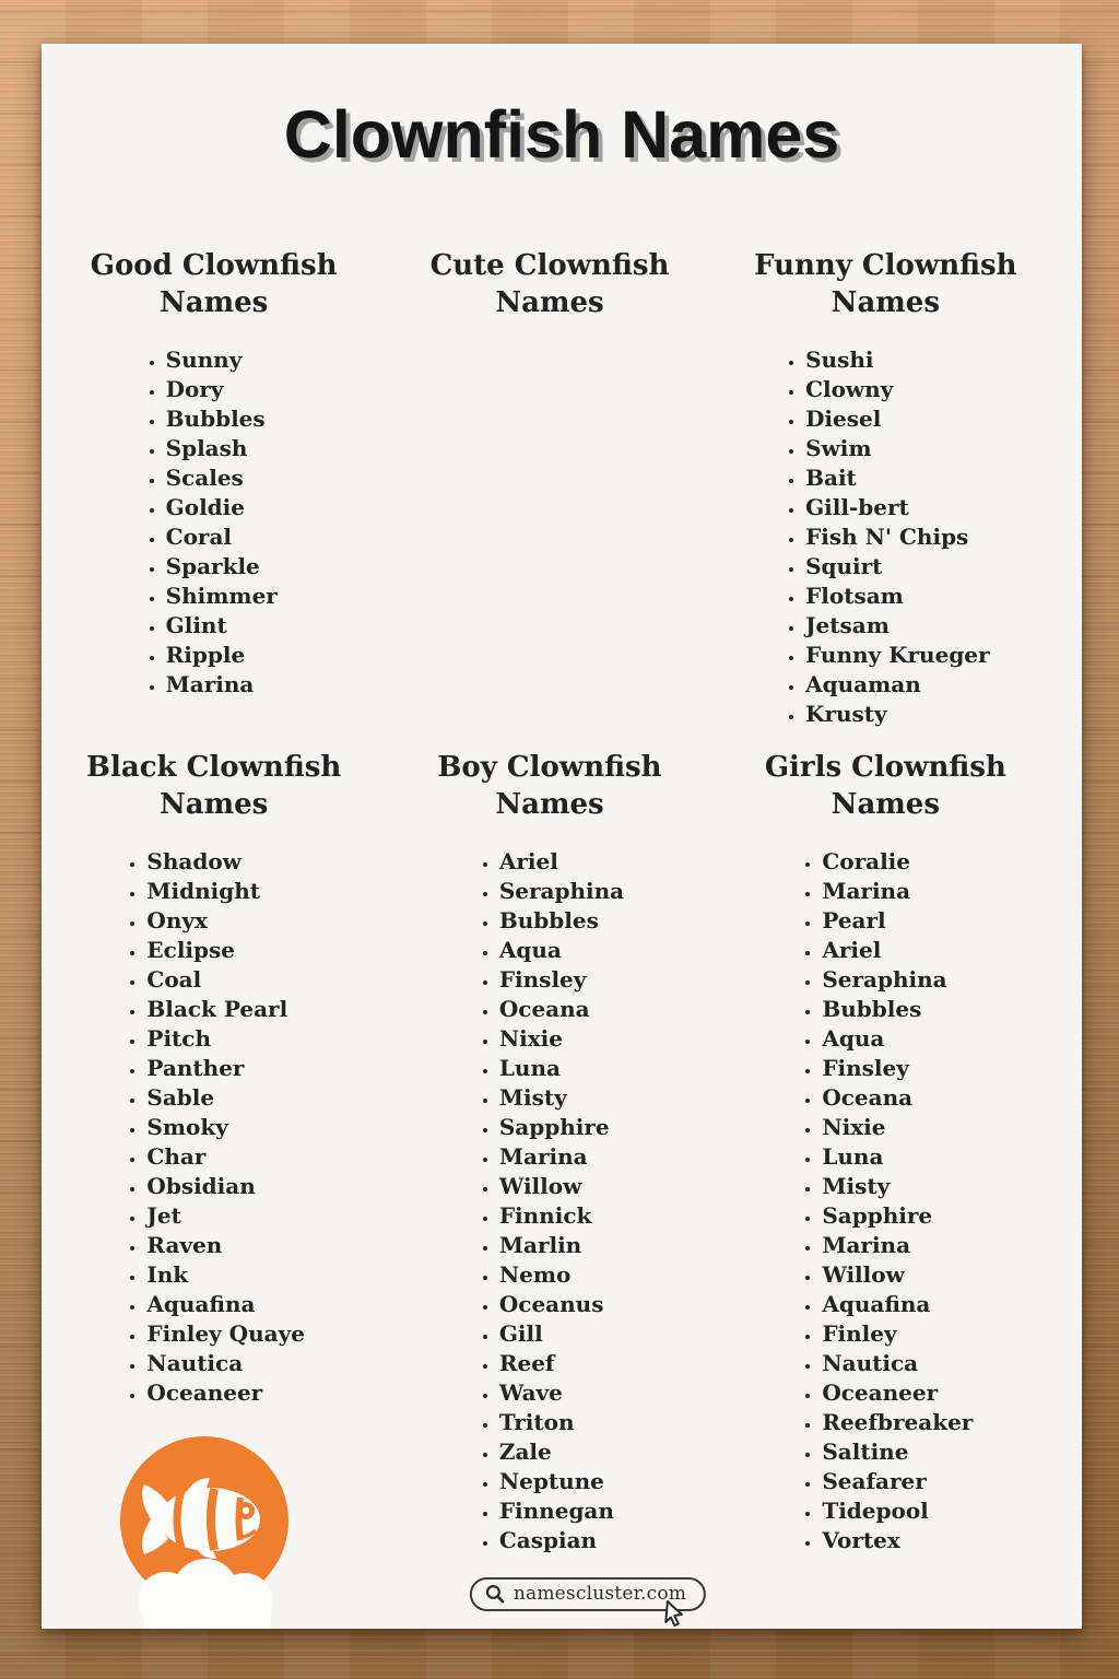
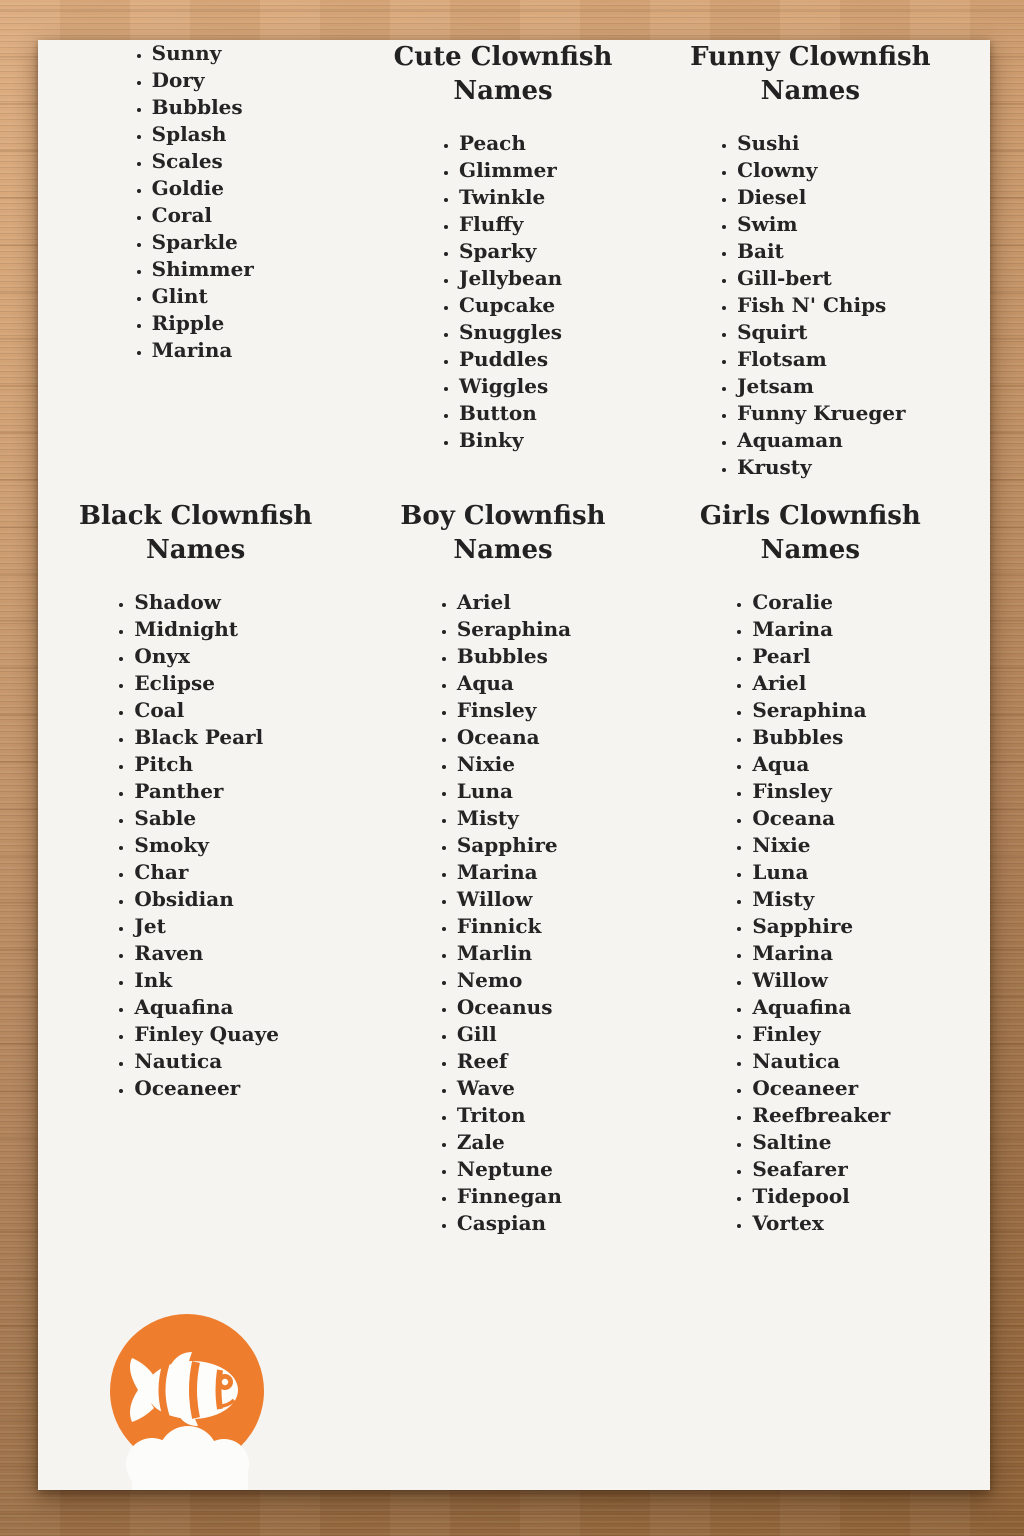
- Clownfish Names
- Good Clownfish Names
  Sunny
  Dory
  Bubbles
  Splash
  Scales
  Goldie
  Coral
  Sparkle
  Shimmer
  Glint
  Ripple
  Marina
  Cute Clownfish Names
+ Peach
+ Glimmer
+ Twinkle
+ Fluffy
+ Sparky
+ Jellybean
+ Cupcake
+ Snuggles
+ Puddles
+ Wiggles
+ Button
+ Binky
  Funny Clownfish Names
  Sushi
  Clowny
  Diesel
  Swim
  Bait
  Gill-bert
  Fish N' Chips
  Squirt
  Flotsam
  Jetsam
  Funny Krueger
  Aquaman
  Krusty
  Black Clownfish Names
  Shadow
  Midnight
  Onyx
  Eclipse
  Coal
  Black Pearl
  Pitch
  Panther
  Sable
  Smoky
  Char
  Obsidian
  Jet
  Raven
  Ink
  Aquafina
  Finley Quaye
  Nautica
  Oceaneer
  Boy Clownfish Names
  Ariel
  Seraphina
  Bubbles
  Aqua
  Finsley
  Oceana
  Nixie
  Luna
  Misty
  Sapphire
  Marina
  Willow
  Finnick
  Marlin
  Nemo
  Oceanus
  Gill
  Reef
  Wave
  Triton
  Zale
  Neptune
  Finnegan
  Caspian
  Girls Clownfish Names
  Coralie
  Marina
  Pearl
  Ariel
  Seraphina
  Bubbles
  Aqua
  Finsley
  Oceana
  Nixie
  Luna
  Misty
  Sapphire
  Marina
  Willow
  Aquafina
  Finley
  Nautica
  Oceaneer
  Reefbreaker
  Saltine
  Seafarer
  Tidepool
  Vortex
- namescluster.com
